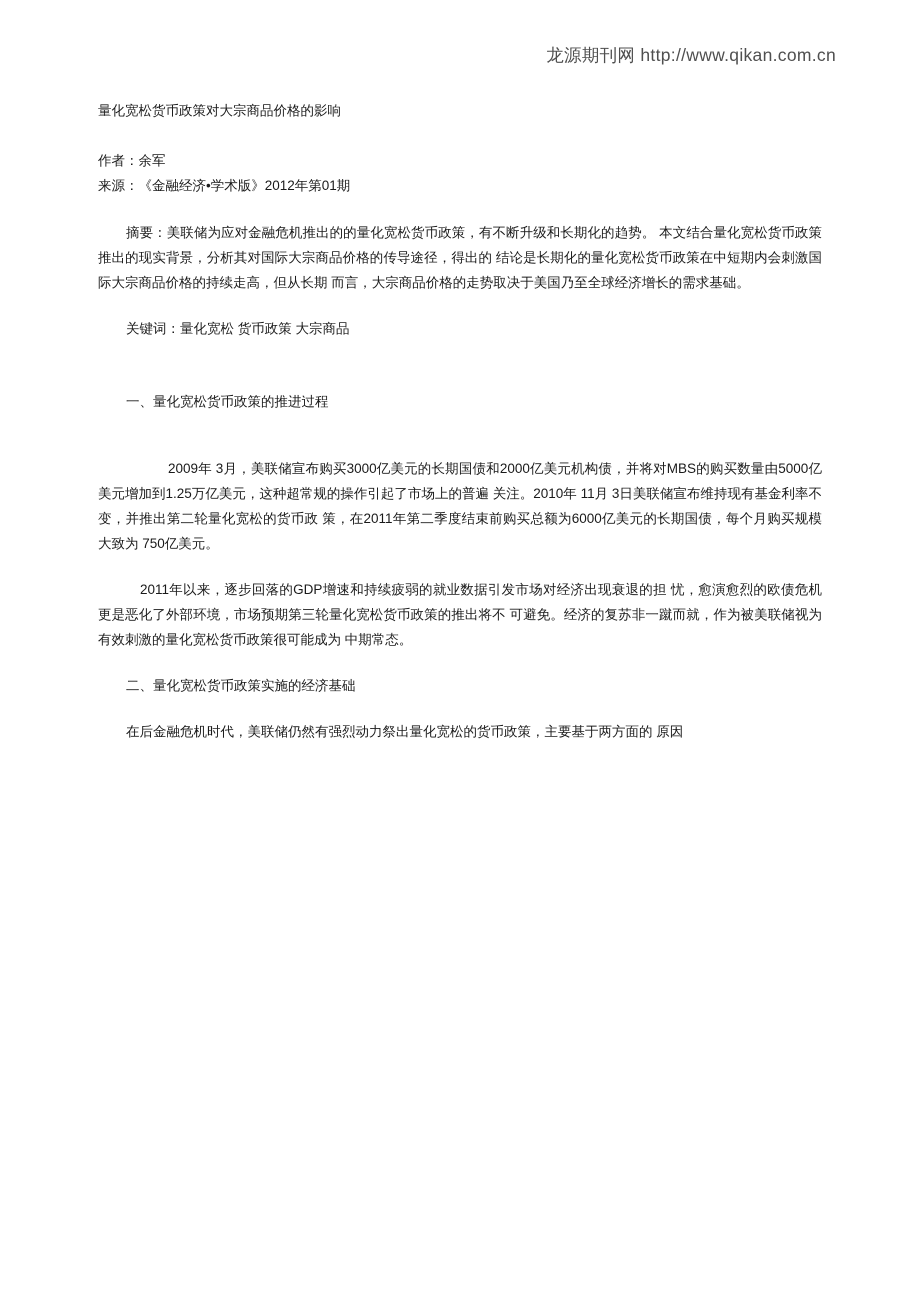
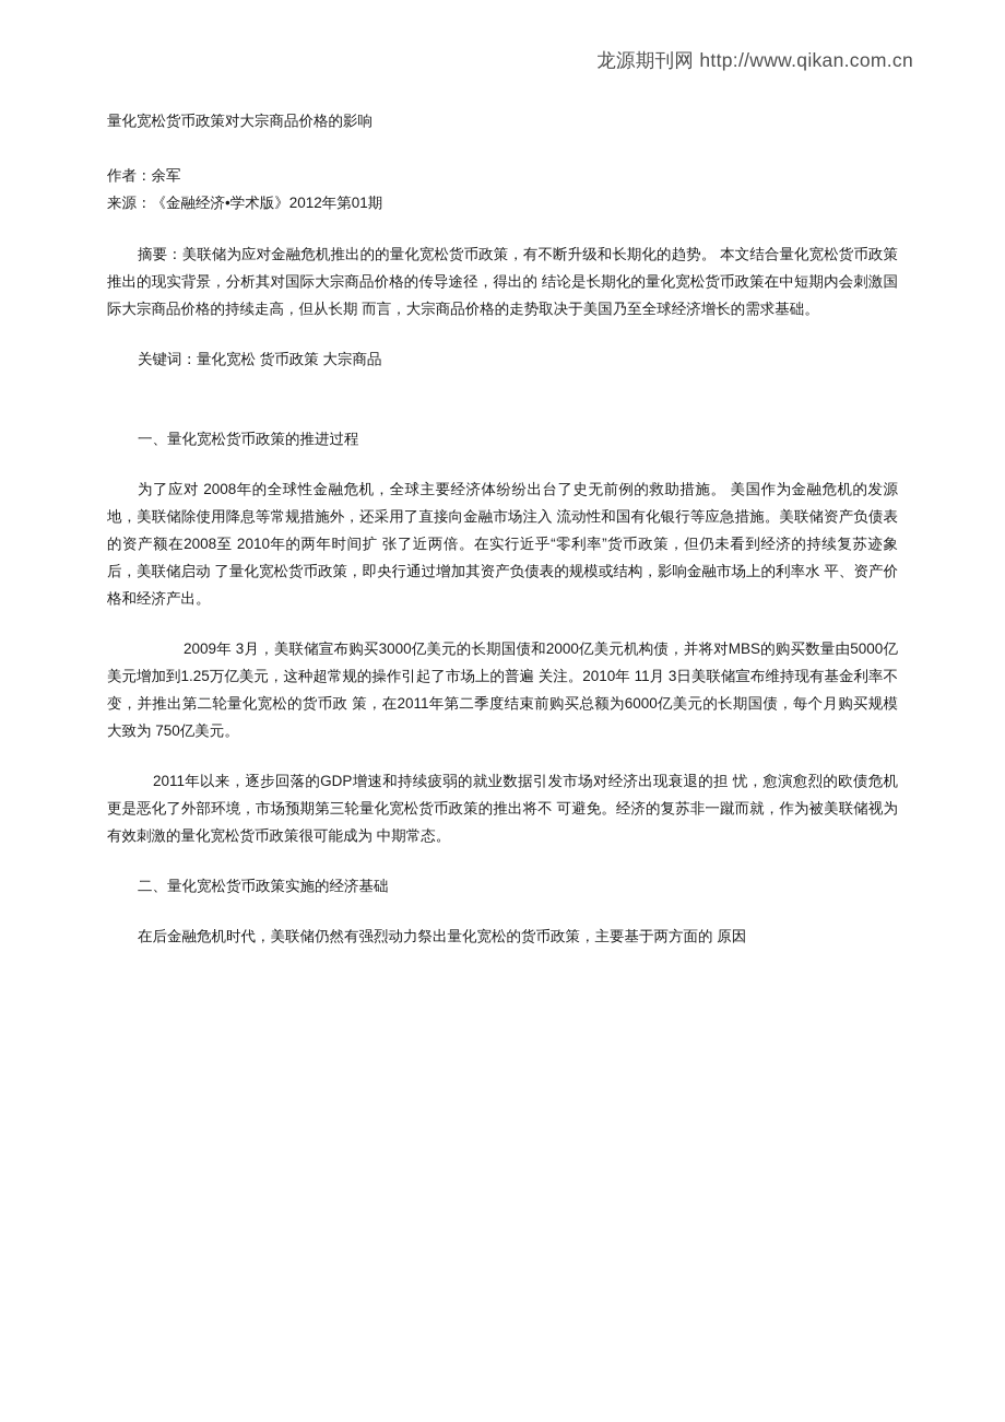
  龙源期刊网 http://www.qikan.com.cn
  量化宽松货币政策对大宗商品价格的影响
  作者：余军
  来源：《金融经济•学术版》2012年第01期
  摘要：美联储为应对金融危机推出的的量化宽松货币政策，有不断升级和长期化的趋势。 本文结合量化宽松货币政策推出的现实背景，分析其对国际大宗商品价格的传导途径，得出的 结论是长期化的量化宽松货币政策在中短期内会刺激国际大宗商品价格的持续走高，但从长期 而言，大宗商品价格的走势取决于美国乃至全球经济增长的需求基础。
  关键词：量化宽松 货币政策 大宗商品
  一、量化宽松货币政策的推进过程
+ 为了应对 2008年的全球性金融危机，全球主要经济体纷纷出台了史无前例的救助措施。 美国作为金融危机的发源地，美联储除使用降息等常规措施外，还采用了直接向金融市场注入 流动性和国有化银行等应急措施。美联储资产负债表的资产额在2008至 2010年的两年时间扩 张了近两倍。在实行近乎“零利率”货币政策，但仍未看到经济的持续复苏迹象后，美联储启动 了量化宽松货币政策，即央行通过增加其资产负债表的规模或结构，影响金融市场上的利率水 平、资产价格和经济产出。
  2009年 3月，美联储宣布购买3000亿美元的长期国债和2000亿美元机构债，并将对MBS的购买数量由5000亿美元增加到1.25万亿美元，这种超常规的操作引起了市场上的普遍 关注。2010年 11月 3日美联储宣布维持现有基金利率不变，并推出第二轮量化宽松的货币政 策，在2011年第二季度结束前购买总额为6000亿美元的长期国债，每个月购买规模大致为 750亿美元。
  2011年以来，逐步回落的GDP增速和持续疲弱的就业数据引发市场对经济出现衰退的担 忧，愈演愈烈的欧债危机更是恶化了外部环境，市场预期第三轮量化宽松货币政策的推出将不 可避免。经济的复苏非一蹴而就，作为被美联储视为有效刺激的量化宽松货币政策很可能成为 中期常态。
  二、量化宽松货币政策实施的经济基础
  在后金融危机时代，美联储仍然有强烈动力祭出量化宽松的货币政策，主要基于两方面的 原因
